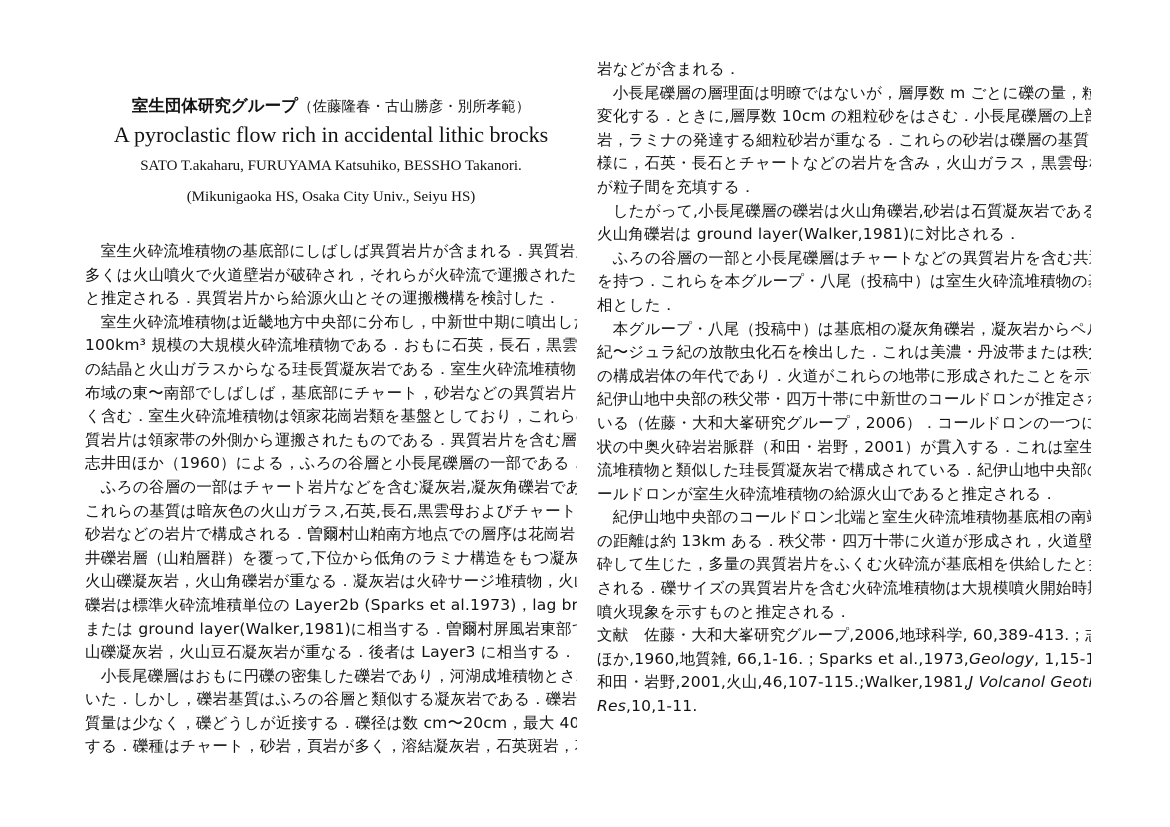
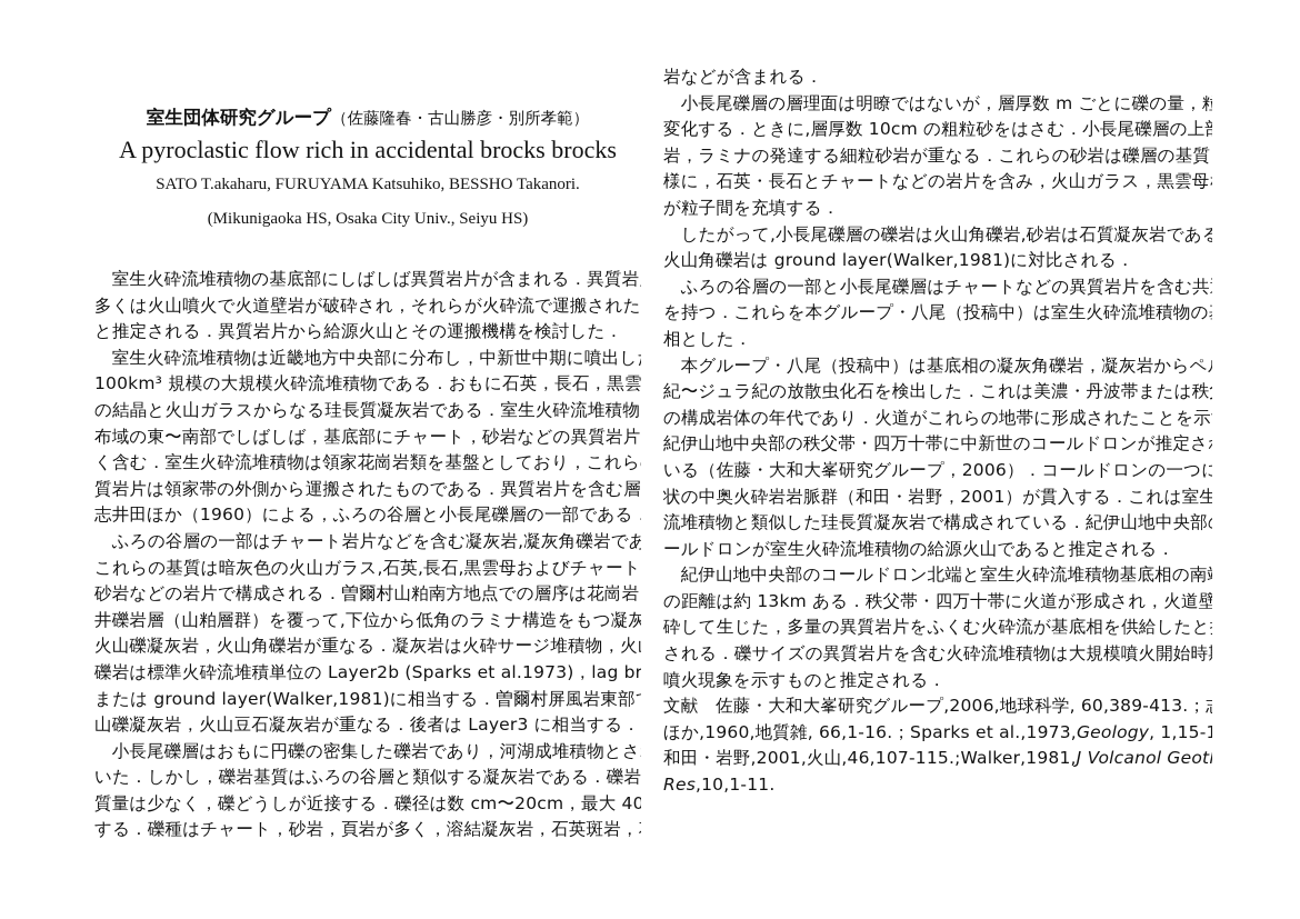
  室生団体研究グループ（佐藤隆春・古山勝彦・別所孝範）
- A pyroclastic flow rich in accidental lithic brocks
+ A pyroclastic flow rich in accidental brocks brocks
  SATO T.akaharu, FURUYAMA Katsuhiko, BESSHO Takanori.
  (Mikunigaoka HS, Osaka City Univ., Seiyu HS)
  室生火砕流堆積物の基底部にしばしば異質岩片が含まれる．異質岩
  多くは火山噴火で火道壁岩が破砕され，それらが火砕流で運搬された
  と推定される．異質岩片から給源火山とその運搬機構を検討した．
  室生火砕流堆積物は近畿地方中央部に分布し，中新世中期に噴出し
  100km³ 規模の大規模火砕流堆積物である．おもに石英，長石，黒雲
  の結晶と火山ガラスからなる珪長質凝灰岩である．室生火砕流堆積物
  布域の東〜南部でしばしば，基底部にチャート，砂岩などの異質岩片
  く含む．室生火砕流堆積物は領家花崗岩類を基盤としており，これら
  質岩片は領家帯の外側から運搬されたものである．異質岩片を含む層
  志井田ほか（1960）による，ふろの谷層と小長尾礫層の一部である
  ふろの谷層の一部はチャート岩片などを含む凝灰岩,凝灰角礫岩であ
  これらの基質は暗灰色の火山ガラス,石英,長石,黒雲母およびチャート
  砂岩などの岩片で構成される．曽爾村山粕南方地点での層序は花崗岩
  井礫岩層（山粕層群）を覆って,下位から低角のラミナ構造をもつ凝灰
  火山礫凝灰岩，火山角礫岩が重なる．凝灰岩は火砕サージ堆積物，火
  礫岩は標準火砕流堆積単位の Layer2b (Sparks et al.1973)，lag br
  または ground layer(Walker,1981)に相当する．曽爾村屏風岩東部
  山礫凝灰岩，火山豆石凝灰岩が重なる．後者は Layer3 に相当する．
  小長尾礫層はおもに円礫の密集した礫岩であり，河湖成堆積物とさ
  いた．しかし，礫岩基質はふろの谷層と類似する凝灰岩である．礫岩
  質量は少なく，礫どうしが近接する．礫径は数 cm〜20cm，最大 40
  する．礫種はチャート，砂岩，頁岩が多く，溶結凝灰岩，石英斑岩，
  岩などが含まれる．
  小長尾礫層の層理面は明瞭ではないが，層厚数 m ごとに礫の量，粒
  変化する．ときに,層厚数 10cm の粗粒砂をはさむ．小長尾礫層の上
  岩，ラミナの発達する細粒砂岩が重なる．これらの砂岩は礫層の基質
  様に，石英・長石とチャートなどの岩片を含み，火山ガラス，黒雲母
  が粒子間を充填する．
  したがって,小長尾礫層の礫岩は火山角礫岩,砂岩は石質凝灰岩である
  火山角礫岩は ground layer(Walker,1981)に対比される．
  ふろの谷層の一部と小長尾礫層はチャートなどの異質岩片を含む共
  を持つ．これらを本グループ・八尾（投稿中）は室生火砕流堆積物の
  相とした．
  本グループ・八尾（投稿中）は基底相の凝灰角礫岩，凝灰岩からペ
  紀〜ジュラ紀の放散虫化石を検出した．これは美濃・丹波帯または秩
  の構成岩体の年代であり．火道がこれらの地帯に形成されたことを示
  紀伊山地中央部の秩父帯・四万十帯に中新世のコールドロンが推定さ
  いる（佐藤・大和大峯研究グループ，2006）．コールドロンの一つに
  状の中奥火砕岩岩脈群（和田・岩野，2001）が貫入する．これは室生
  流堆積物と類似した珪長質凝灰岩で構成されている．紀伊山地中央部
  ールドロンが室生火砕流堆積物の給源火山であると推定される．
  紀伊山地中央部のコールドロン北端と室生火砕流堆積物基底相の南
  の距離は約 13km ある．秩父帯・四万十帯に火道が形成され，火道壁
  砕して生じた，多量の異質岩片をふくむ火砕流が基底相を供給したと
  される．礫サイズの異質岩片を含む火砕流堆積物は大規模噴火開始時
  噴火現象を示すものと推定される．
  文献 佐藤・大和大峯研究グループ,2006,地球科学, 60,389-413.；
  ほか,1960,地質雑, 66,1-16.；Sparks et al.,1973,Geology, 1,15-1
  和田・岩野,2001,火山,46,107-115.;Walker,1981,J Volcanol Geot
  Res,10,1-11.
